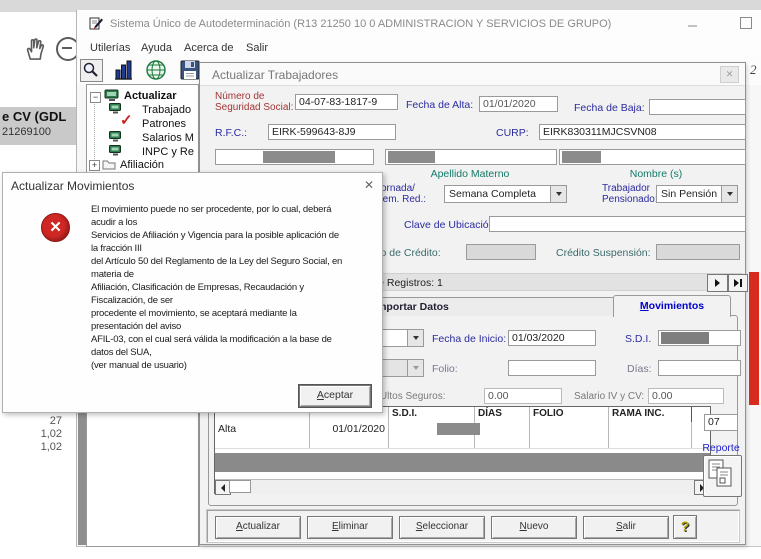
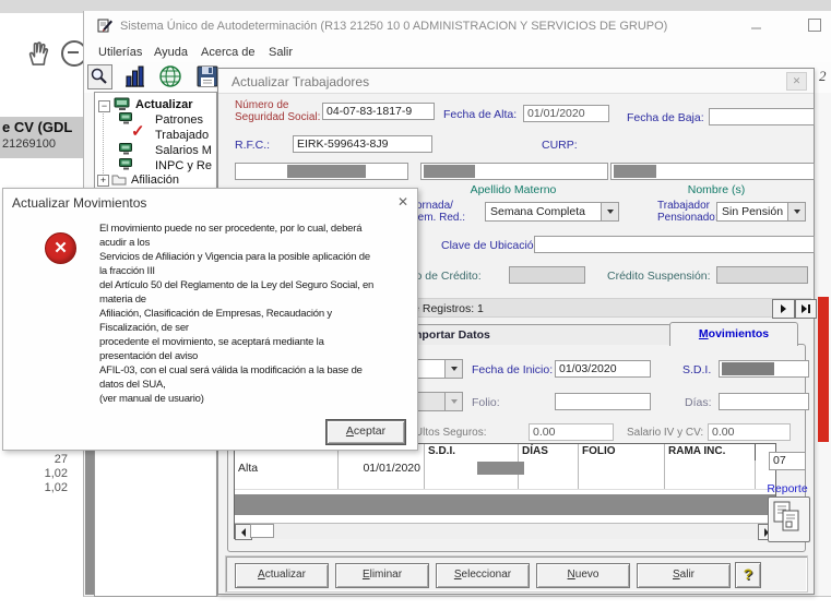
  e CV (GDL
  21269100
  27
  1,02
  1,02
  Sistema Único de Autodeterminación (R13 21250 10 0 ADMINISTRACION Y SERVICIOS DE GRUPO)
  Utilerías
  Ayuda
  Acerca de
  Salir
  −
  Actualizar
- Trabajado
+ Patrones
  ✓
- Patrones
+ Trabajado
  Salarios M
  INPC y Re
  +
  Afiliación
  Actualizar Trabajadores
  ✕
  Número de Seguridad Social:
  04-07-83-1817-9
  Fecha de Alta:
  01/01/2020
  Fecha de Baja:
  R.F.C.:
  EIRK-599643-8J9
  CURP:
- EIRK830311MJCSVN08
  Apellido Materno
  Nombre (s)
  ornada/ em. Red.:
  Semana Completa
  Trabajador Pensionado
  Sin Pensión
  Clave de Ubicació
  Crédito Suspensión:
  portar Datos
  Movimientos
  Fecha de Inicio:
  01/03/2020
  S.D.I.
  Folio:
  Días:
  0.00
  Salario IV y CV:
  0.00
  S.D.I.
  DÍAS
  FOLIO
  RAMA INC.
  Alta
  01/01/2020
  07
  Reporte
  Actualizar
  Eliminar
  Seleccionar
  Nuevo
  Salir
  ?
  2
  Actualizar Movimientos
  ✕
  ✕
  El movimiento puede no ser procedente, por lo cual, deberá
  acudir a los
  Servicios de Afiliación y Vigencia para la posible aplicación de
  la fracción III
  del Artículo 50 del Reglamento de la Ley del Seguro Social, en
  materia de
  Afiliación, Clasificación de Empresas, Recaudación y
  Fiscalización, de ser
  procedente el movimiento, se aceptará mediante la
  presentación del aviso
  AFIL-03, con el cual será válida la modificación a la base de
  datos del SUA,
  (ver manual de usuario)
  Aceptar
